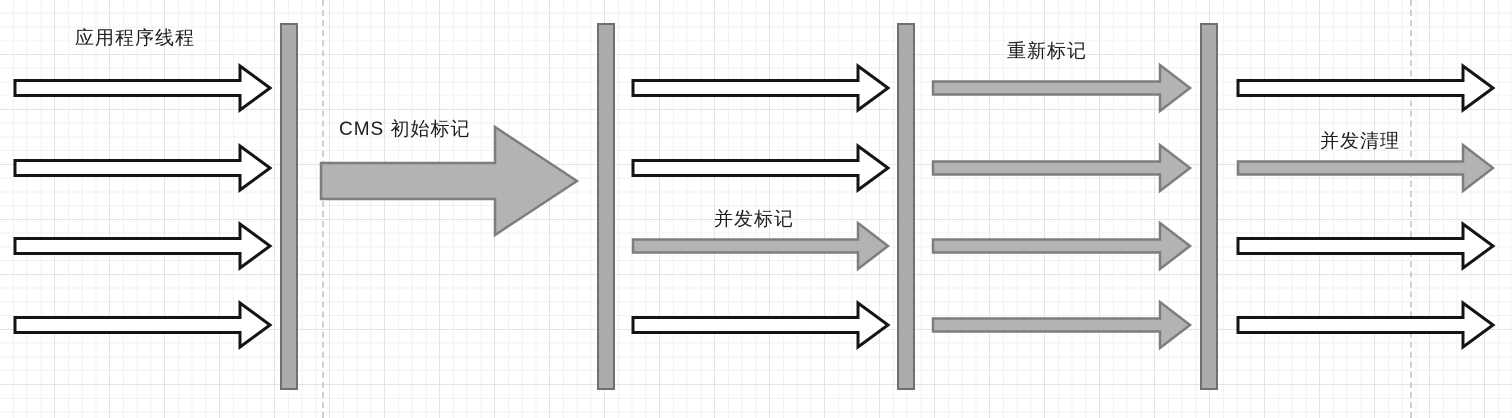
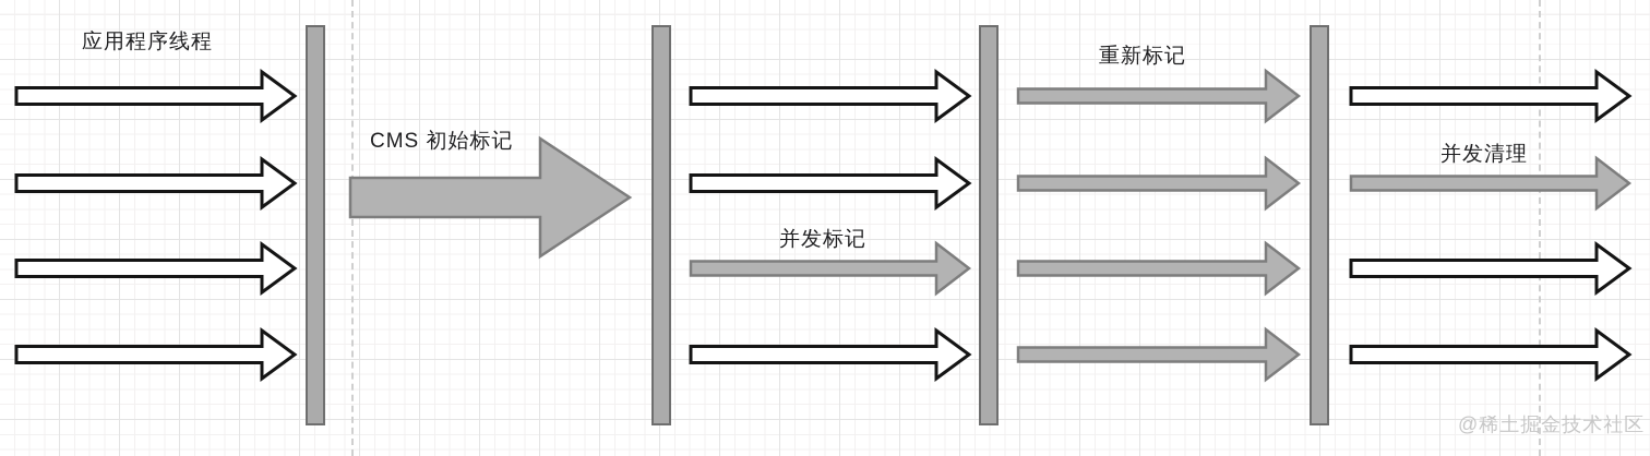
  应用程序线程
  CMS 初始标记
  并发标记
  重新标记
  并发清理
+ @稀土掘金技术社区
